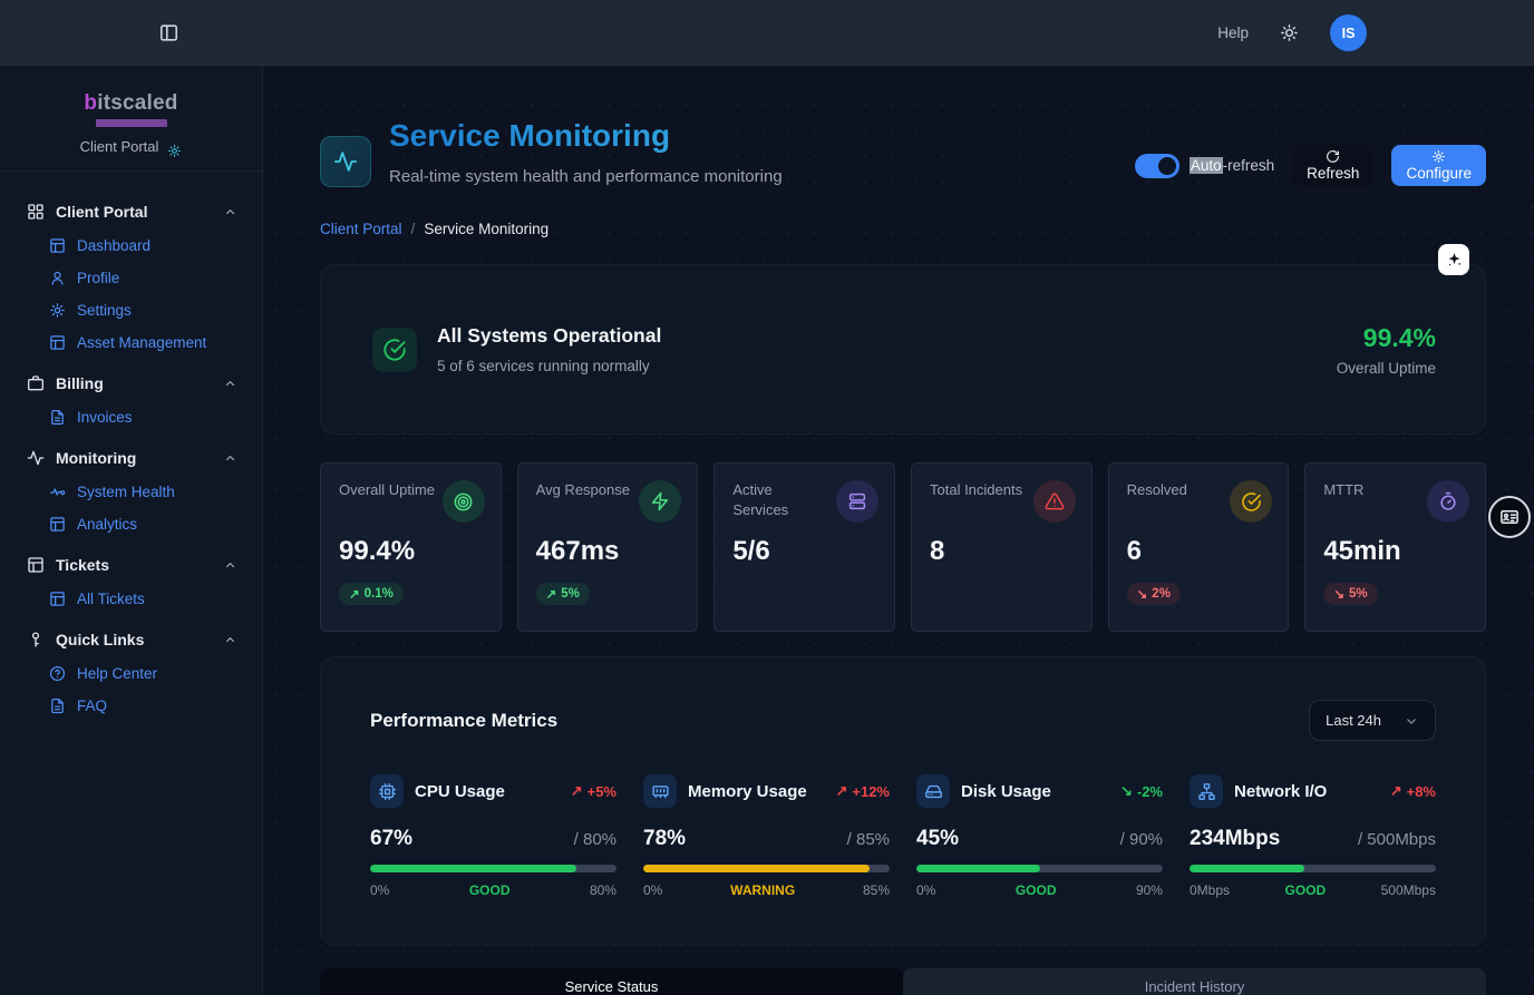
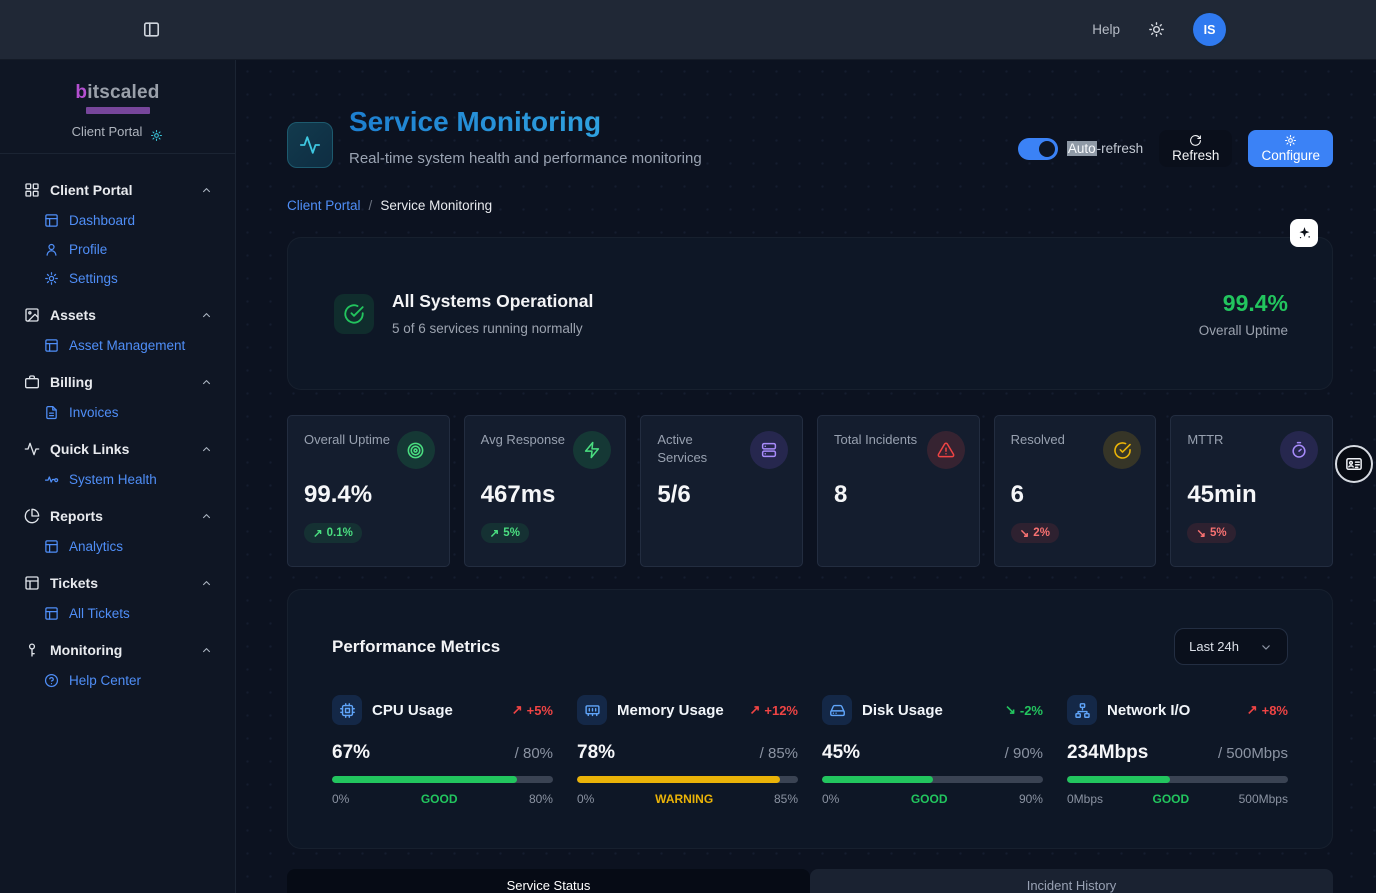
  Help
  IS
  bitscaled
  Client Portal
  Client Portal
  Dashboard
  Profile
  Settings
+ Assets
  Asset Management
  Billing
  Invoices
- Monitoring
+ Quick Links
  System Health
+ Reports
  Analytics
  Tickets
  All Tickets
- Quick Links
+ Monitoring
  Help Center
- FAQ
  Service Monitoring
  Real-time system health and performance monitoring
  Auto-refresh
  Refresh
  Configure
  Client Portal
  /
  Service Monitoring
  All Systems Operational
  5 of 6 services running normally
  99.4%
  Overall Uptime
  Overall Uptime
  99.4%
  ↗
  0.1%
  Avg Response
  467ms
  ↗
  5%
  Active Services
  5/6
  Total Incidents
  8
  Resolved
  6
  ↘
  2%
  MTTR
  45min
  ↘
  5%
  Performance Metrics
  Last 24h
  CPU Usage
  ↗
  +5%
  67%
  / 80%
  0%
  GOOD
  80%
  Memory Usage
  ↗
  +12%
  78%
  / 85%
  0%
  WARNING
  85%
  Disk Usage
  ↘
  -2%
  45%
  / 90%
  0%
  GOOD
  90%
  Network I/O
  ↗
  +8%
  234Mbps
  / 500Mbps
  0Mbps
  GOOD
  500Mbps
  Service Status
  Incident History
